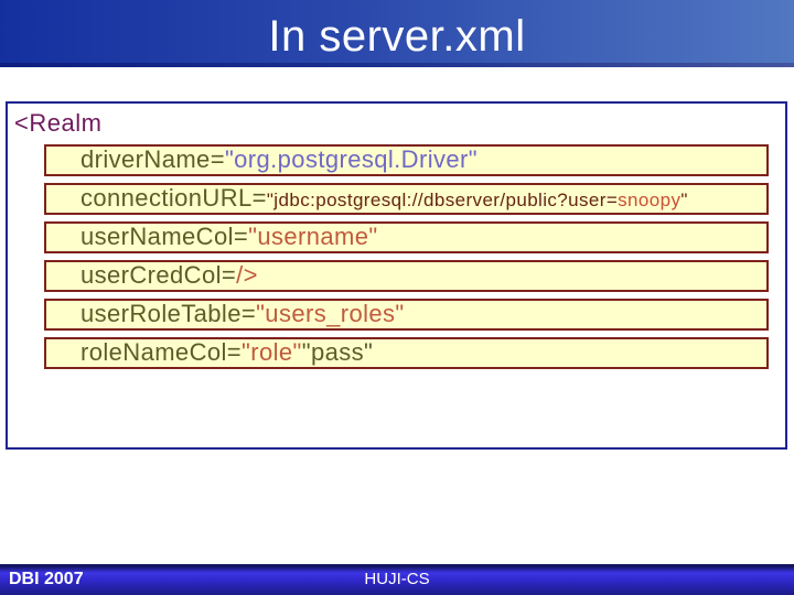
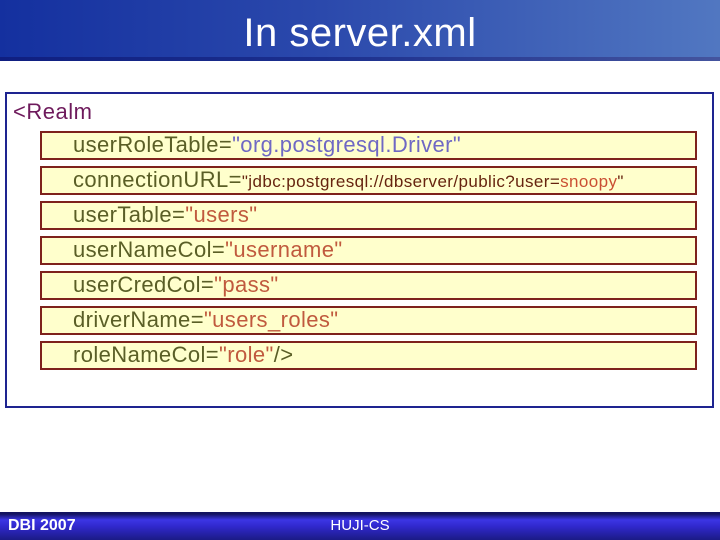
  In server.xml
  <Realm
- driverName="org.postgresql.Driver"
+ userRoleTable="org.postgresql.Driver"
  connectionURL="jdbc:postgresql://dbserver/public?user=snoopy"
+ userTable="users"
  userNameCol="username"
- userCredCol=/>
+ userCredCol="pass"
- userRoleTable="users_roles"
+ driverName="users_roles"
- roleNameCol="role""pass"
+ roleNameCol="role"/>
  DBI 2007
  HUJI-CS
